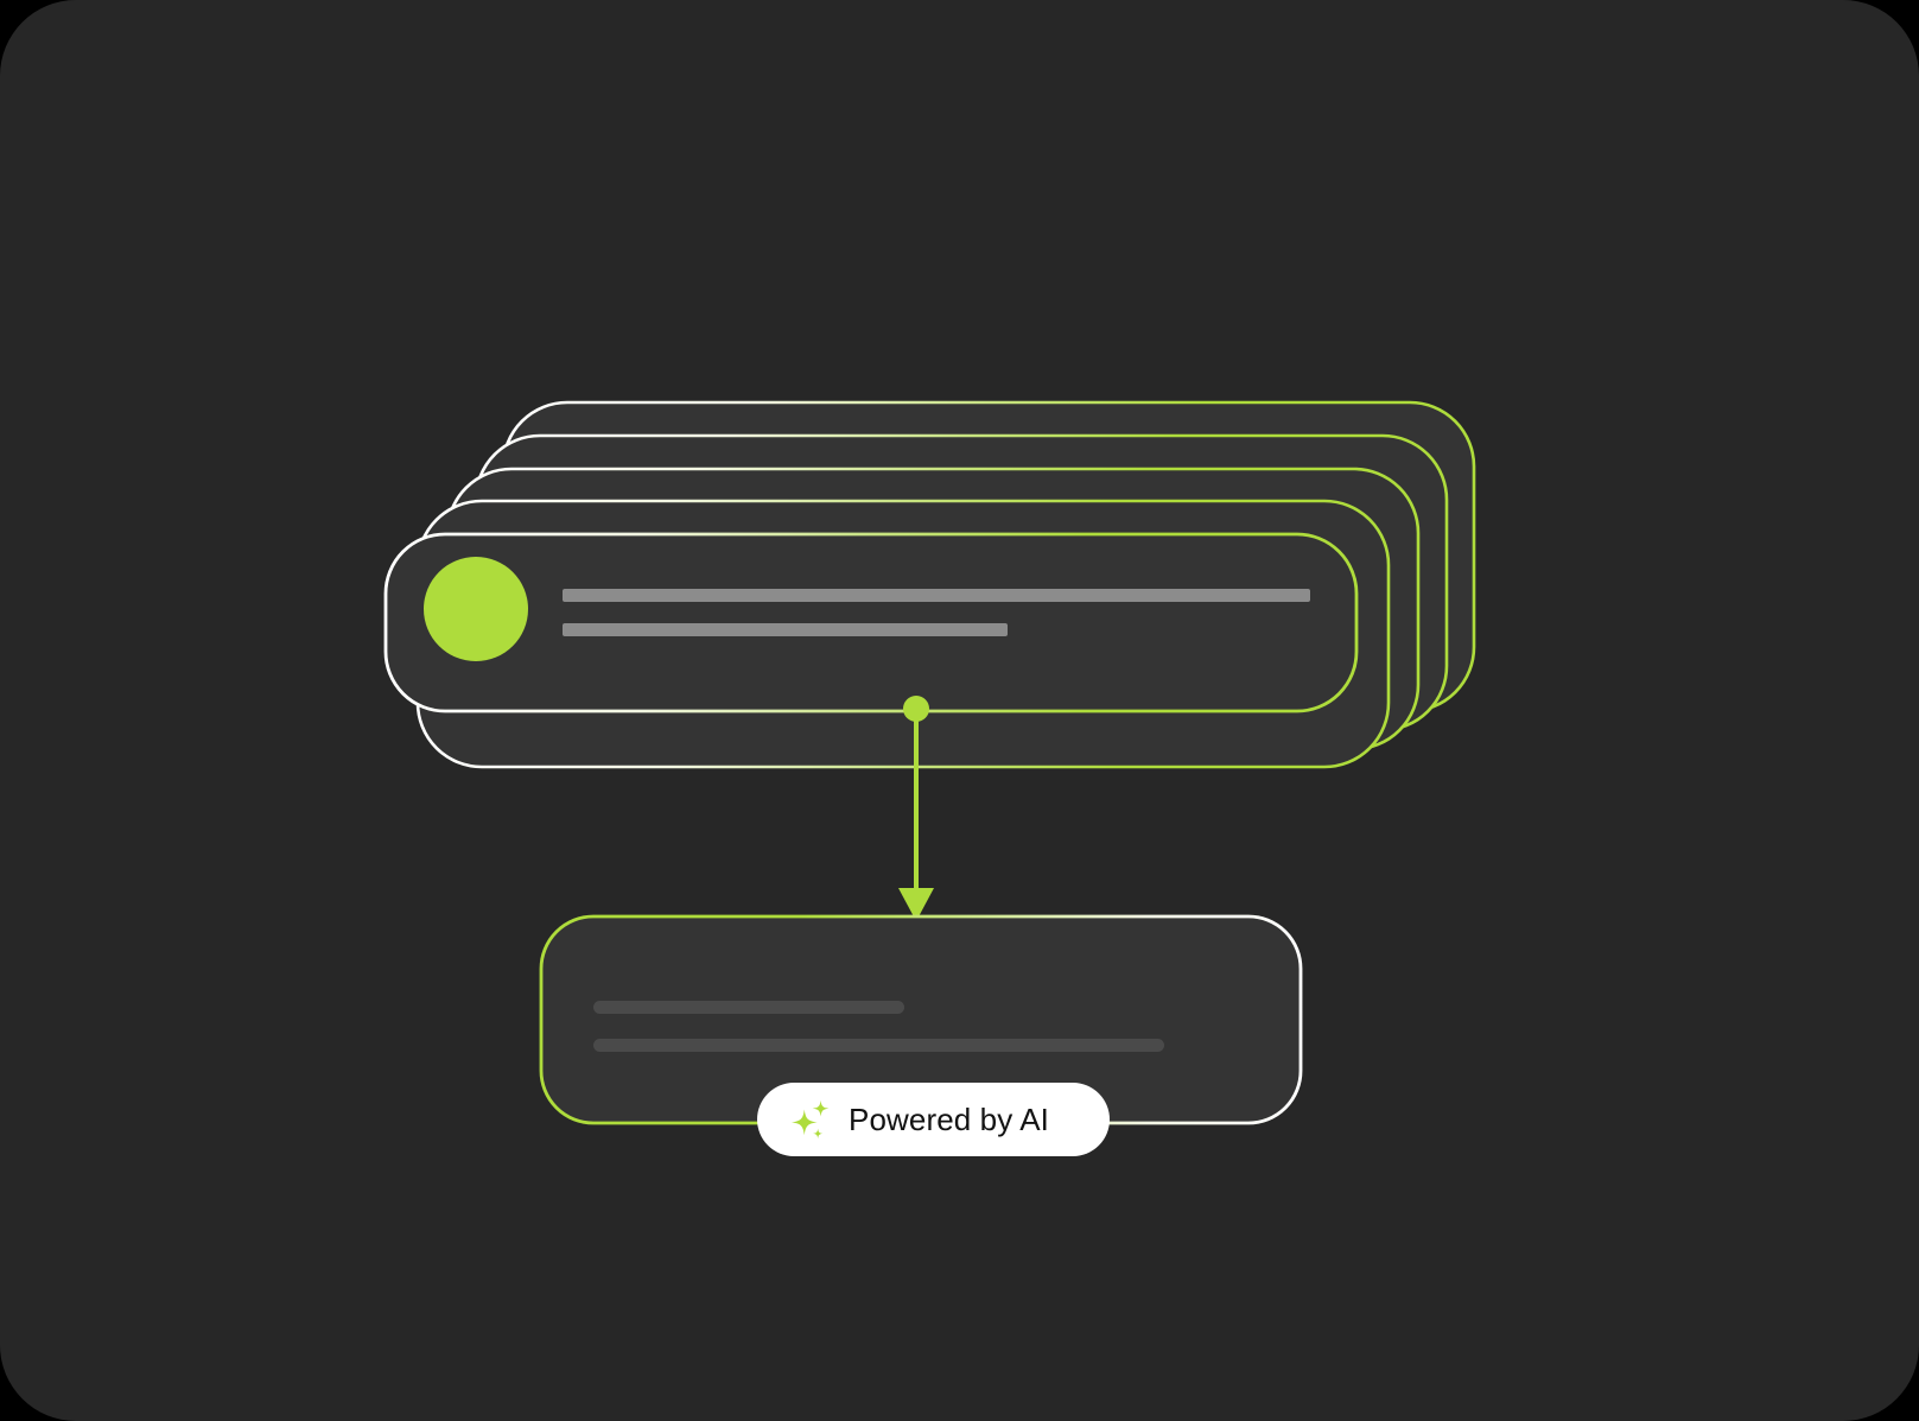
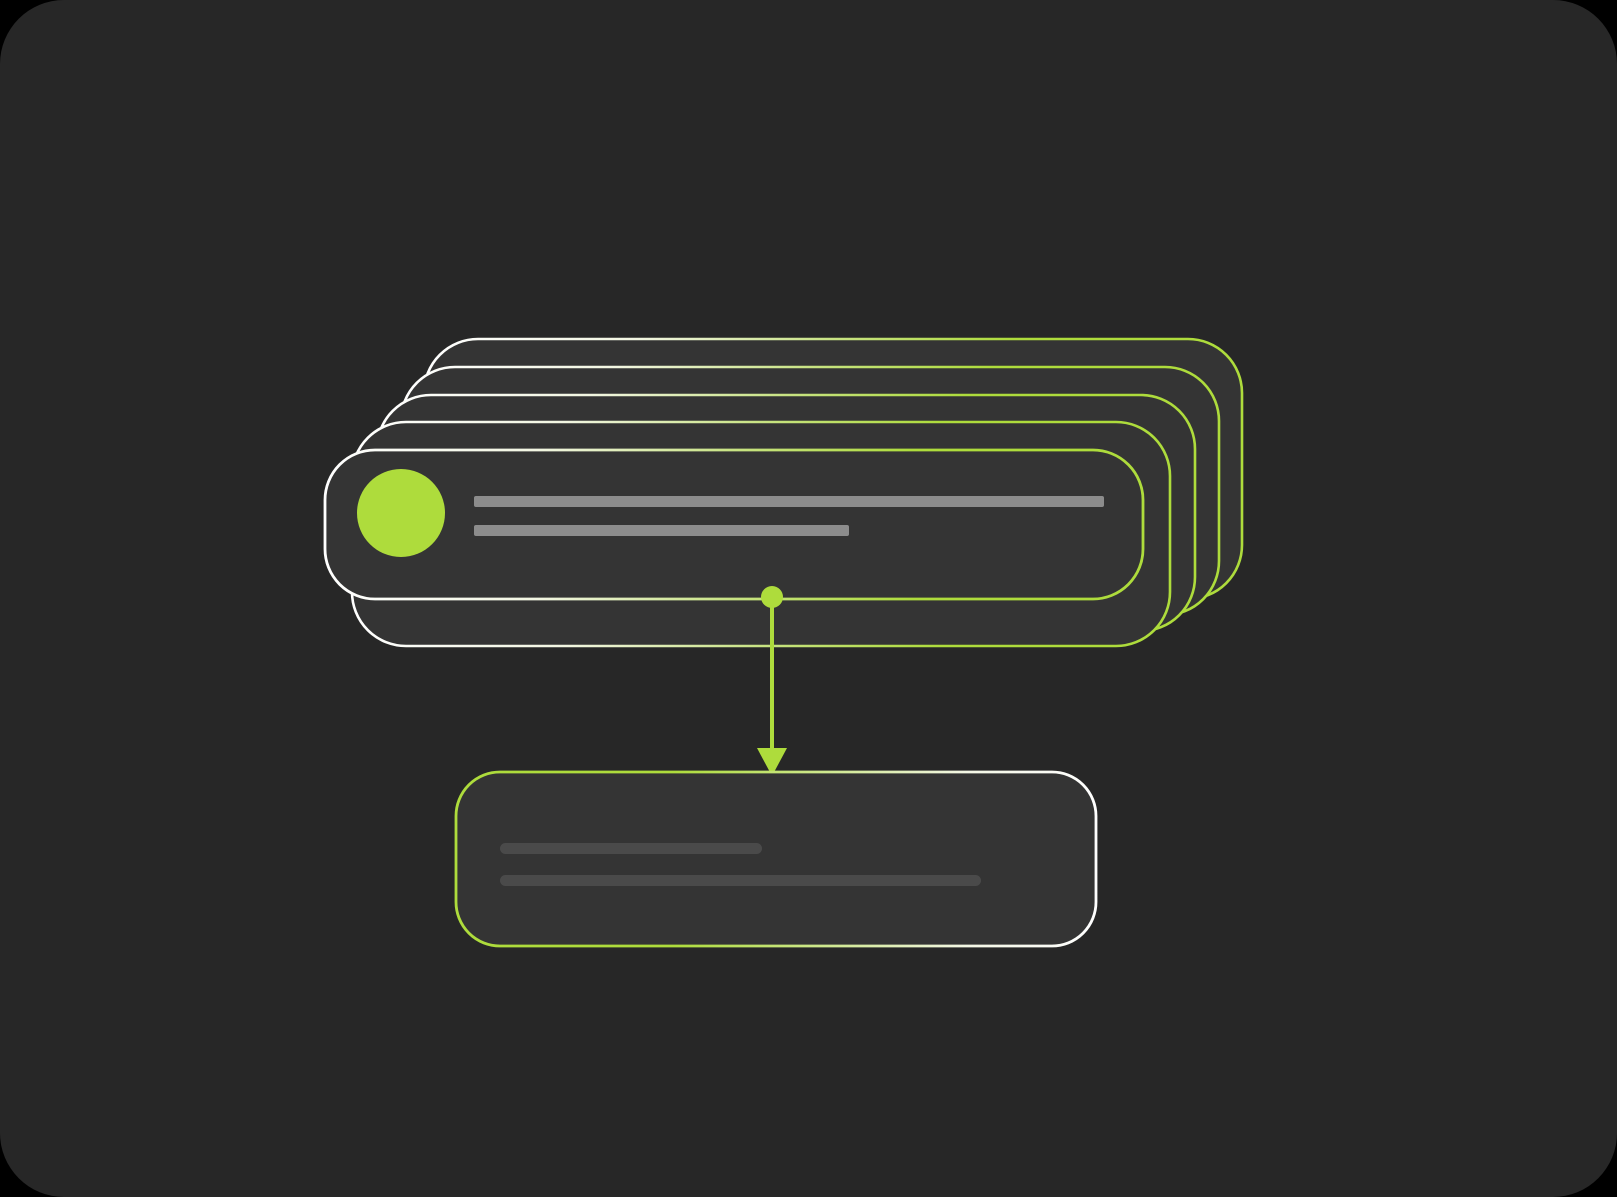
- Powered by AI
